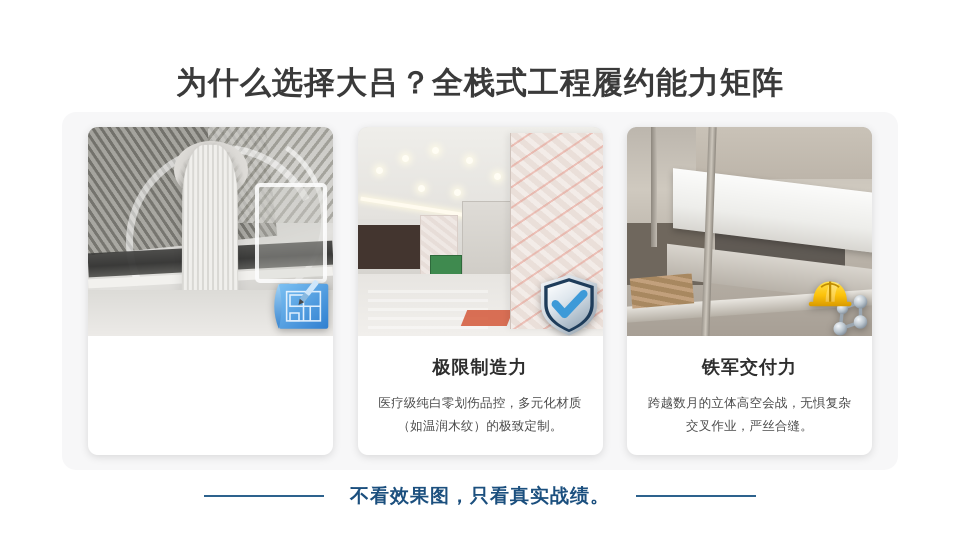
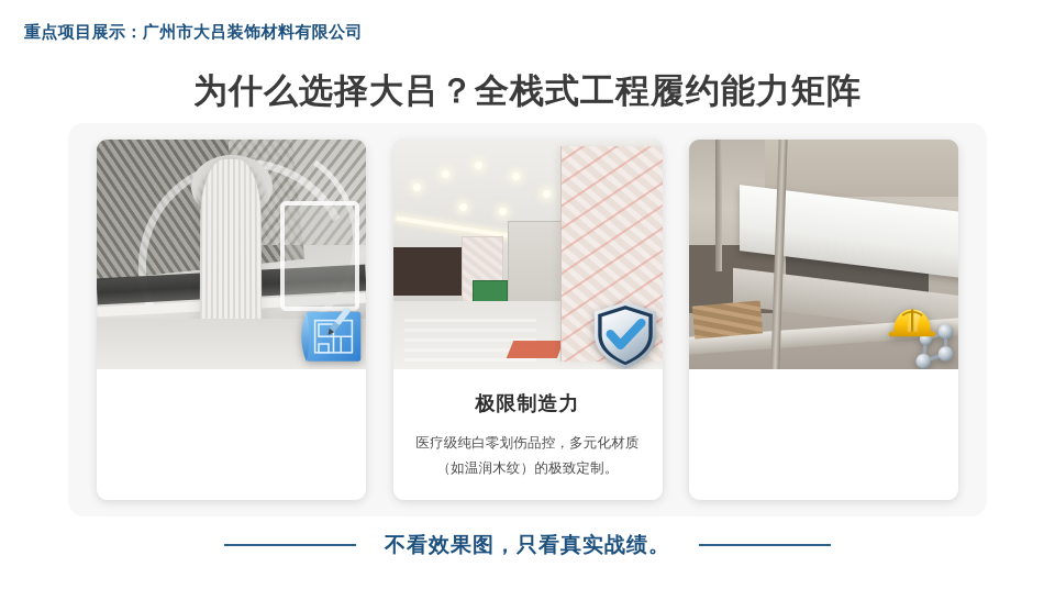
+ 重点项目展示：广州市大吕装饰材料有限公司
  为什么选择大吕？全栈式工程履约能力矩阵
  极限制造力
  医疗级纯白零划伤品控，多元化材质（如温润木纹）的极致定制。
- 铁军交付力
- 跨越数月的立体高空会战，无惧复杂交叉作业，严丝合缝。
  不看效果图，只看真实战绩。
